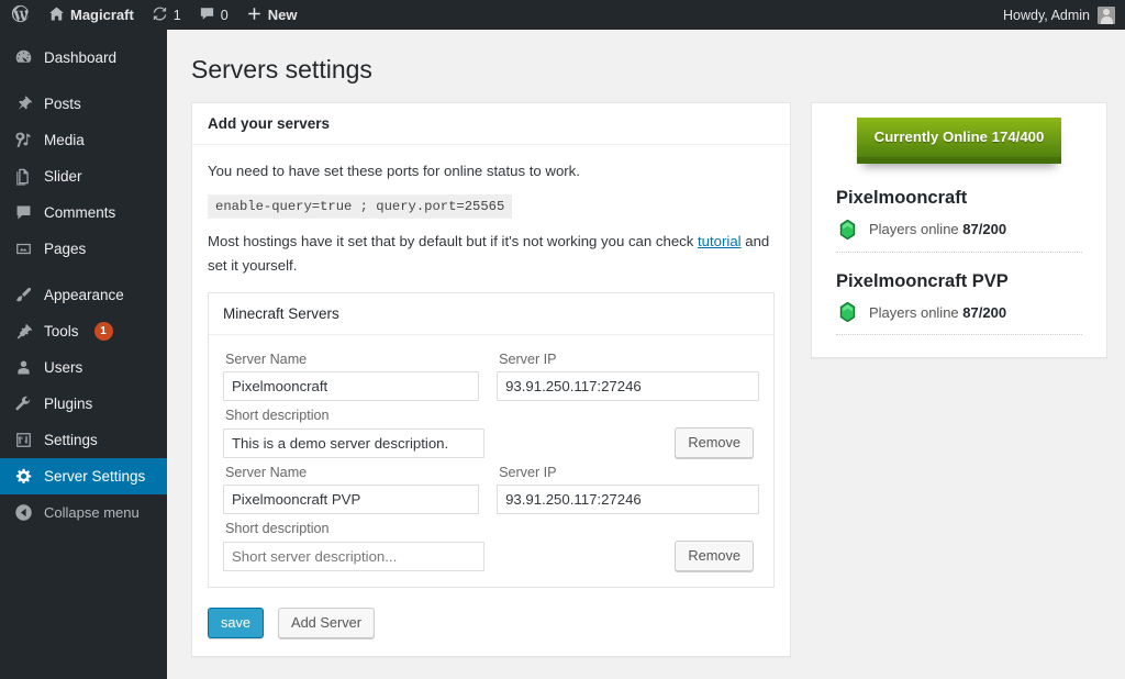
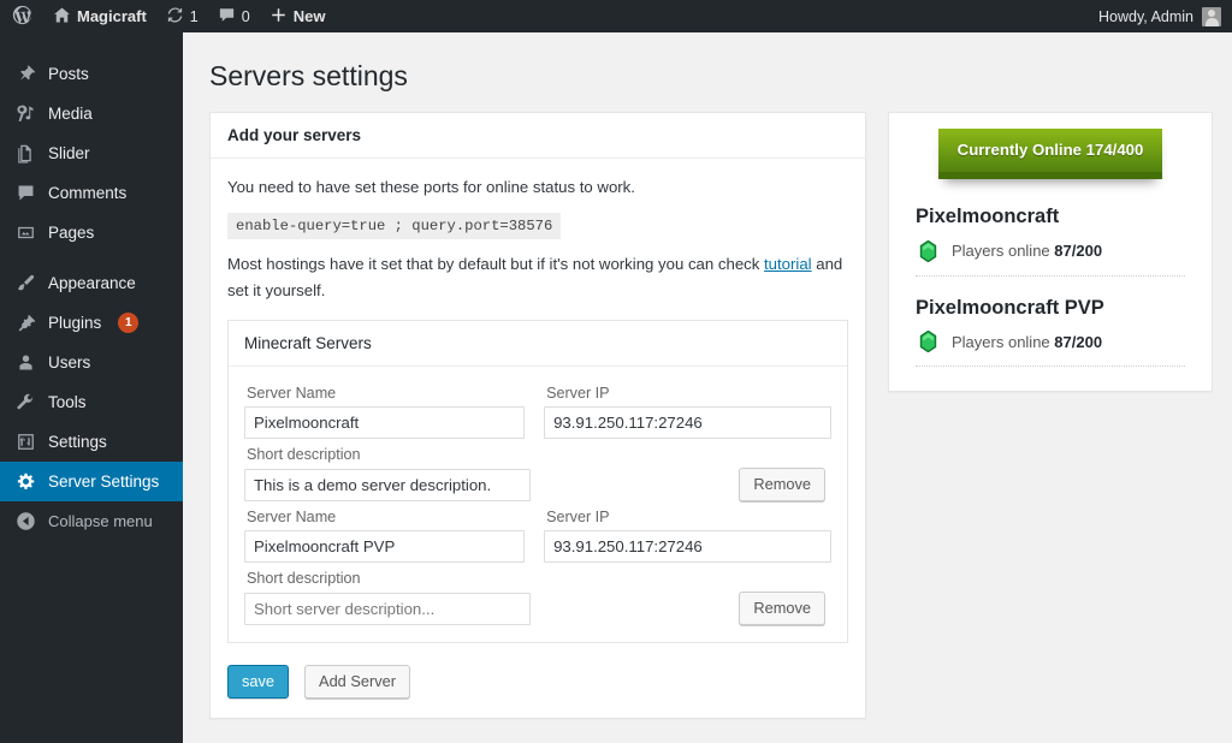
  Magicraft
  1
  0
  New
  Howdy, Admin
- Dashboard
  Posts
  Media
  Slider
  Comments
  Pages
  Appearance
- Tools
+ Plugins
  1
  Users
- Plugins
+ Tools
  Settings
  Server Settings
  Collapse menu
  Servers settings
  Add your servers
  You need to have set these ports for online status to work.
- enable-query=true ; query.port=25565
+ enable-query=true ; query.port=38576
  Most hostings have it set that by default but if it's not working you can check tutorial and set it yourself.
  Minecraft Servers
  Server Name
  Pixelmooncraft
  Server IP
  93.91.250.117:27246
  Short description
  This is a demo server description.
  Remove
  Server Name
  Pixelmooncraft PVP
  Server IP
  93.91.250.117:27246
  Short description
  Short server description...
  Remove
  save
  Add Server
  Currently Online 174/400
  Pixelmooncraft
  Players online 87/200
  Pixelmooncraft PVP
  Players online 87/200
